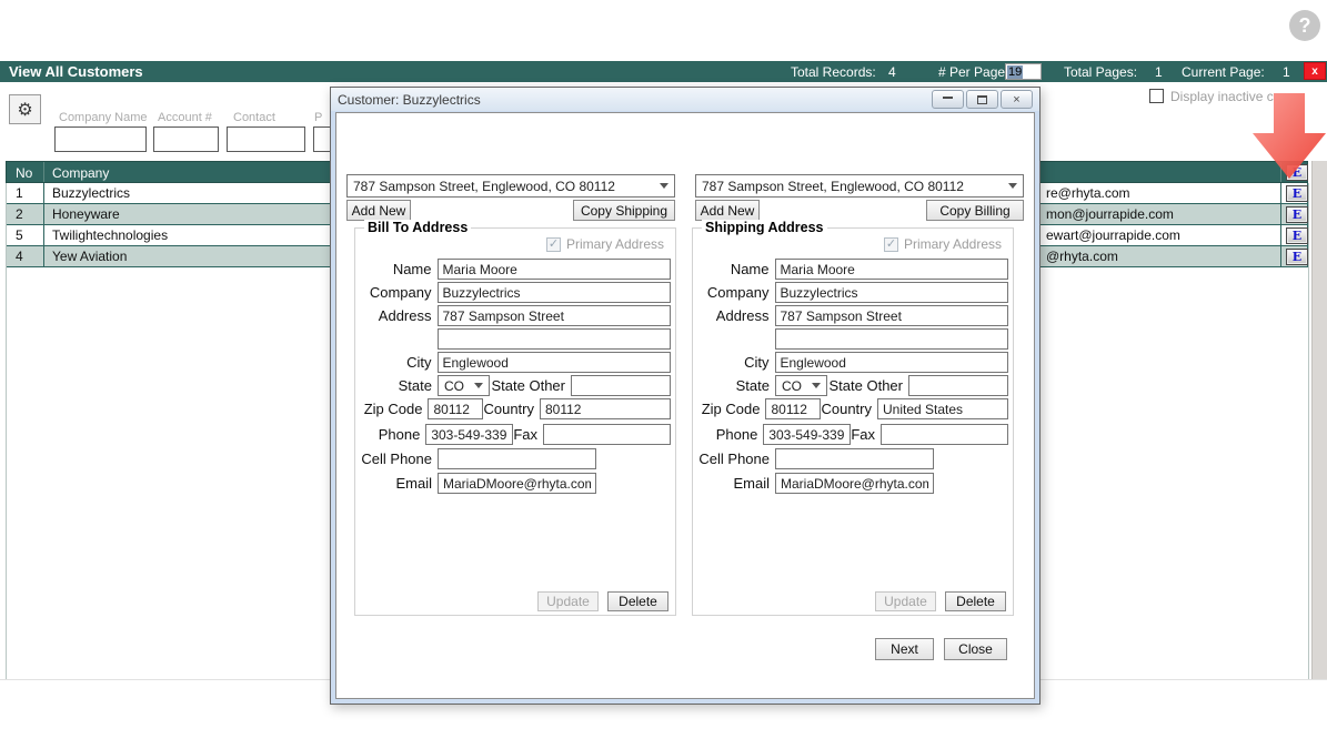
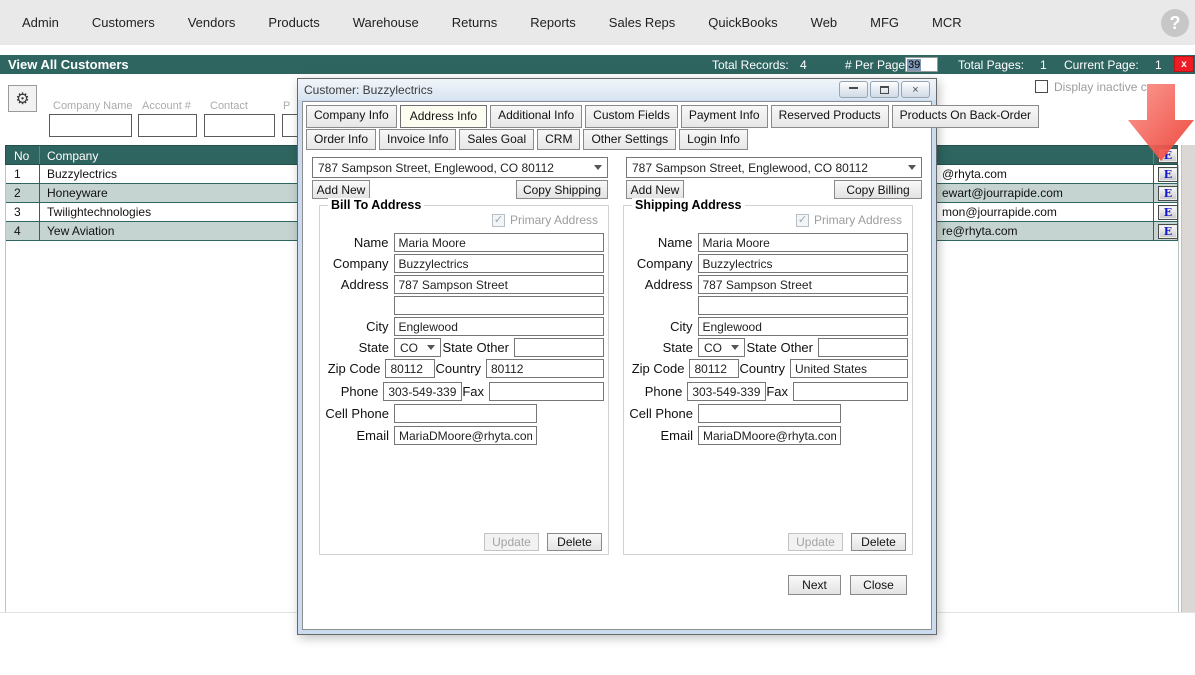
+ Admin
+ Customers
+ Vendors
+ Products
+ Warehouse
+ Returns
+ Reports
+ Sales Reps
+ QuickBooks
+ Web
+ MFG
+ MCR
  ?
  View All Customers
  Total Records:
  4
  # Per Page
- 19
+ 39
  Total Pages:
  1
  Current Page:
  1
  x
  ⚙
  Company Name
  Account #
  Contact
  P
  Display inactive c
  No
  Company
  E
  1
  Buzzylectrics
- re@rhyta.com
+ @rhyta.com
  E
  2
  Honeyware
- mon@jourrapide.com
+ ewart@jourrapide.com
  E
- 5
+ 3
  Twilightechnologies
- ewart@jourrapide.com
+ mon@jourrapide.com
  E
  4
  Yew Aviation
- @rhyta.com
+ re@rhyta.com
  E
  Customer: Buzzylectrics
  ×
+ Company Info
+ Address Info
+ Additional Info
+ Custom Fields
+ Payment Info
+ Reserved Products
+ Products On Back-Order
+ Order Info
+ Invoice Info
+ Sales Goal
+ CRM
+ Other Settings
+ Login Info
  787 Sampson Street, Englewood, CO 80112
  Add New
  Copy Shipping
  787 Sampson Street, Englewood, CO 80112
  Add New
  Copy Billing
  Bill To Address
  ✓
  Primary Address
  Name
  Maria Moore
  Company
  Buzzylectrics
  Address
  787 Sampson Street
  City
  Englewood
  State
  CO
  State Other
  Zip Code
  80112
  Country
  80112
  Phone
  303-549-339
  Fax
  Cell Phone
  Email
  MariaDMoore@rhyta.com
  Update
  Delete
  Shipping Address
  ✓
  Primary Address
  Name
  Maria Moore
  Company
  Buzzylectrics
  Address
  787 Sampson Street
  City
  Englewood
  State
  CO
  State Other
  Zip Code
  80112
  Country
  United States
  Phone
  303-549-339
  Fax
  Cell Phone
  Email
  MariaDMoore@rhyta.com
  Update
  Delete
  Next
  Close
